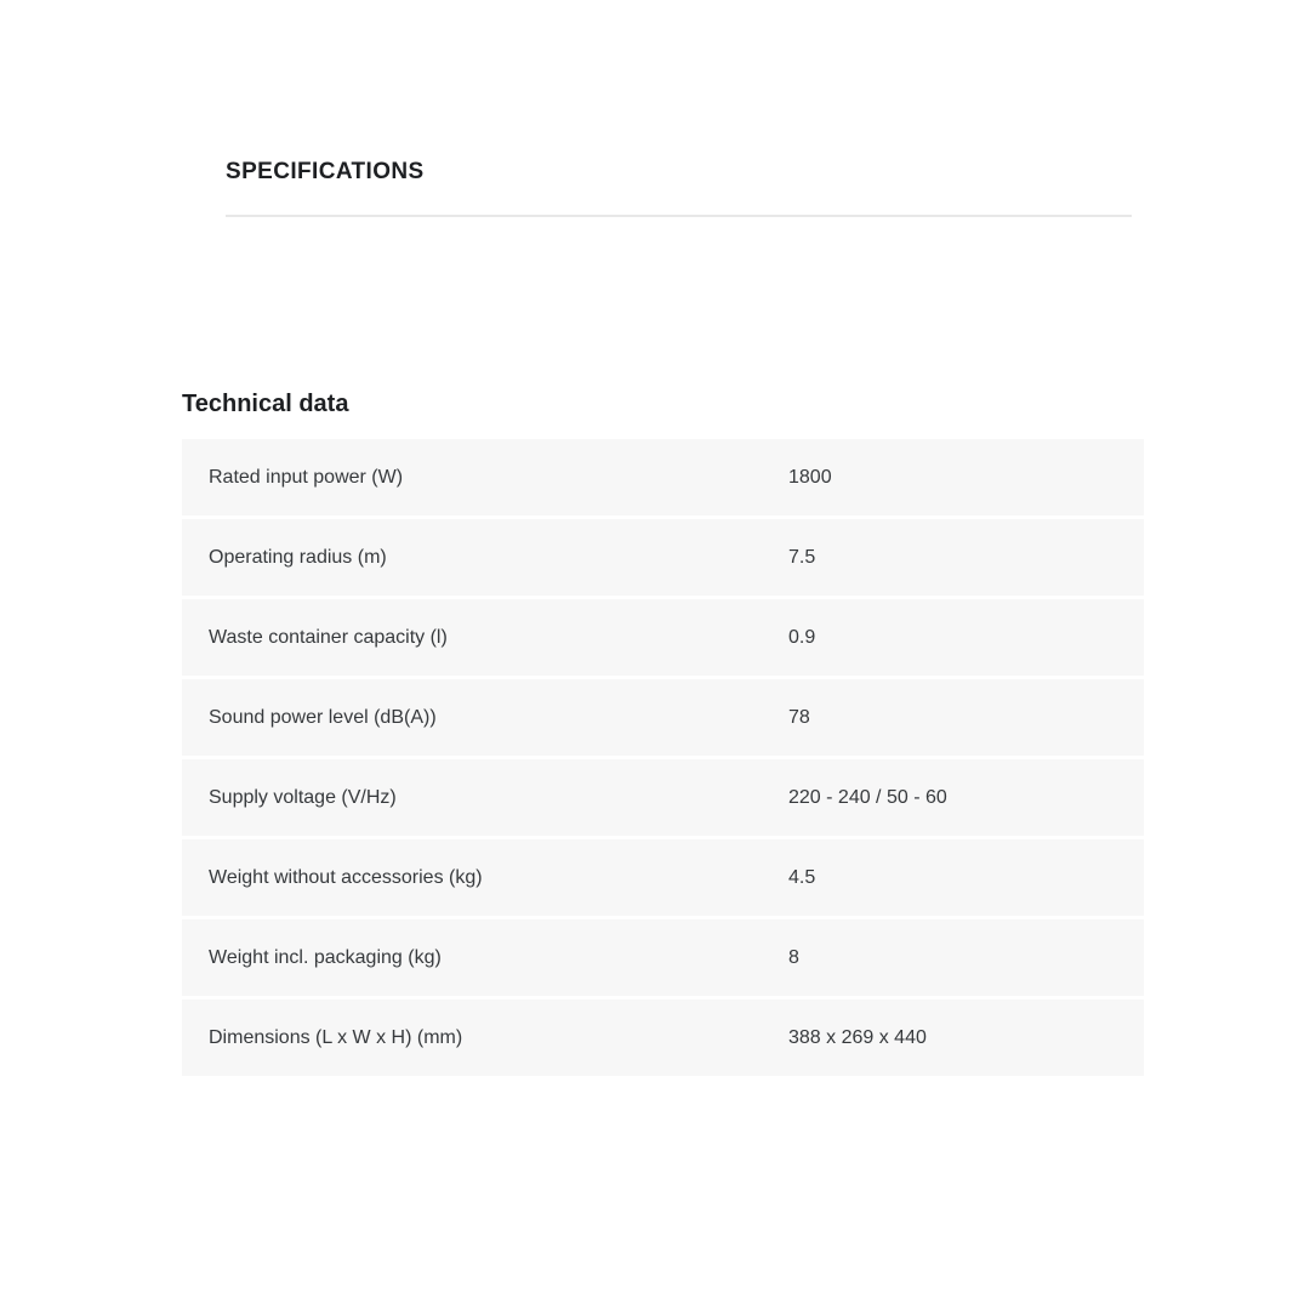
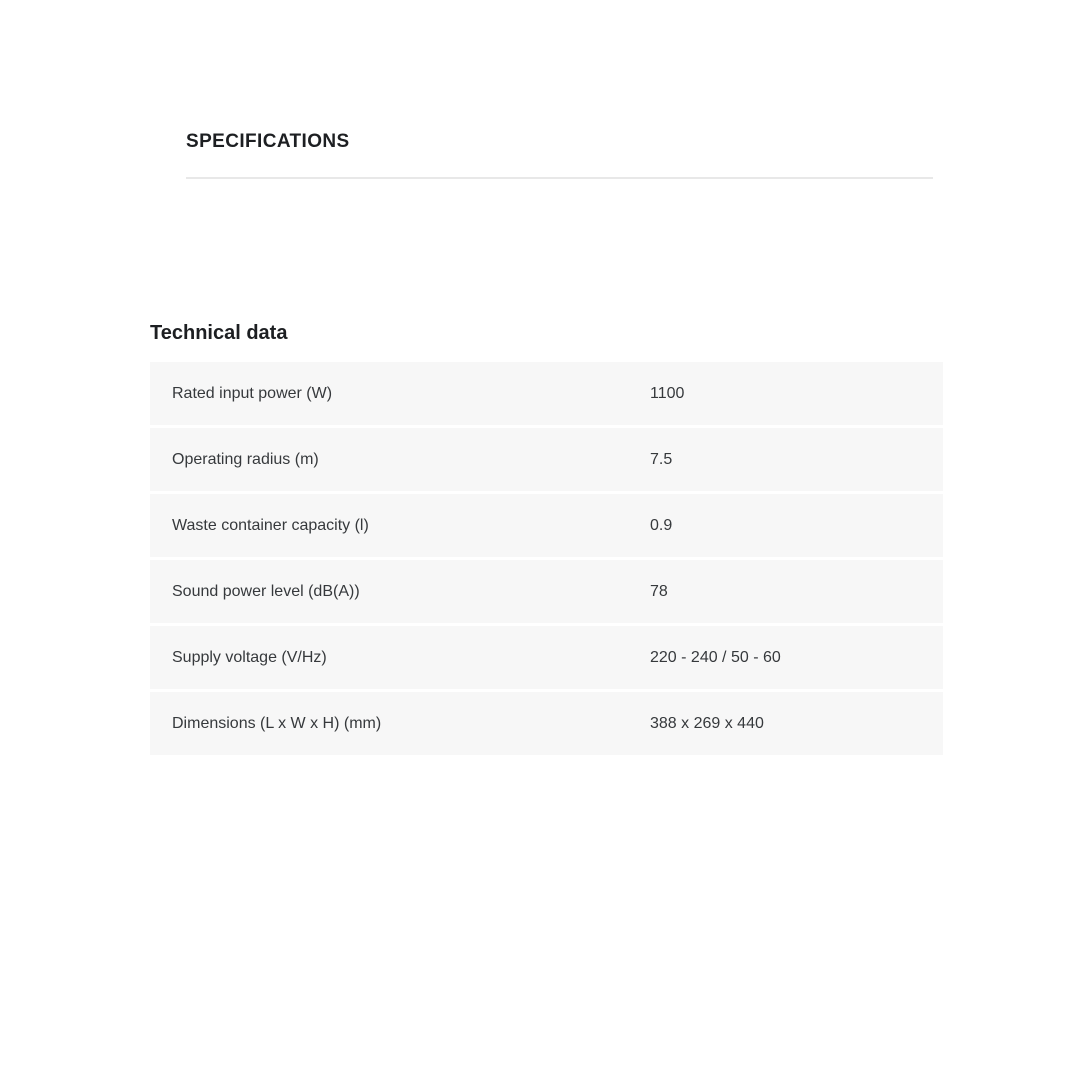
  SPECIFICATIONS
  Technical data
  Rated input power (W)
- 1800
+ 1100
  Operating radius (m)
  7.5
  Waste container capacity (l)
  0.9
  Sound power level (dB(A))
  78
  Supply voltage (V/Hz)
  220 - 240 / 50 - 60
- Weight without accessories (kg)
- 4.5
- Weight incl. packaging (kg)
- 8
  Dimensions (L x W x H) (mm)
  388 x 269 x 440
